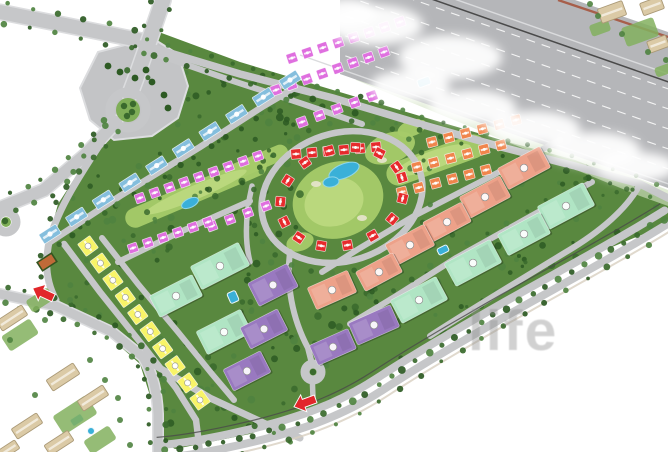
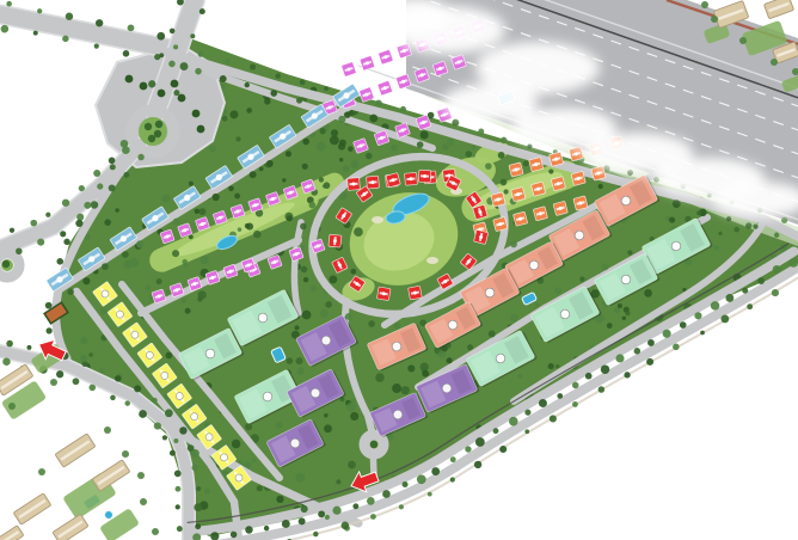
- life
